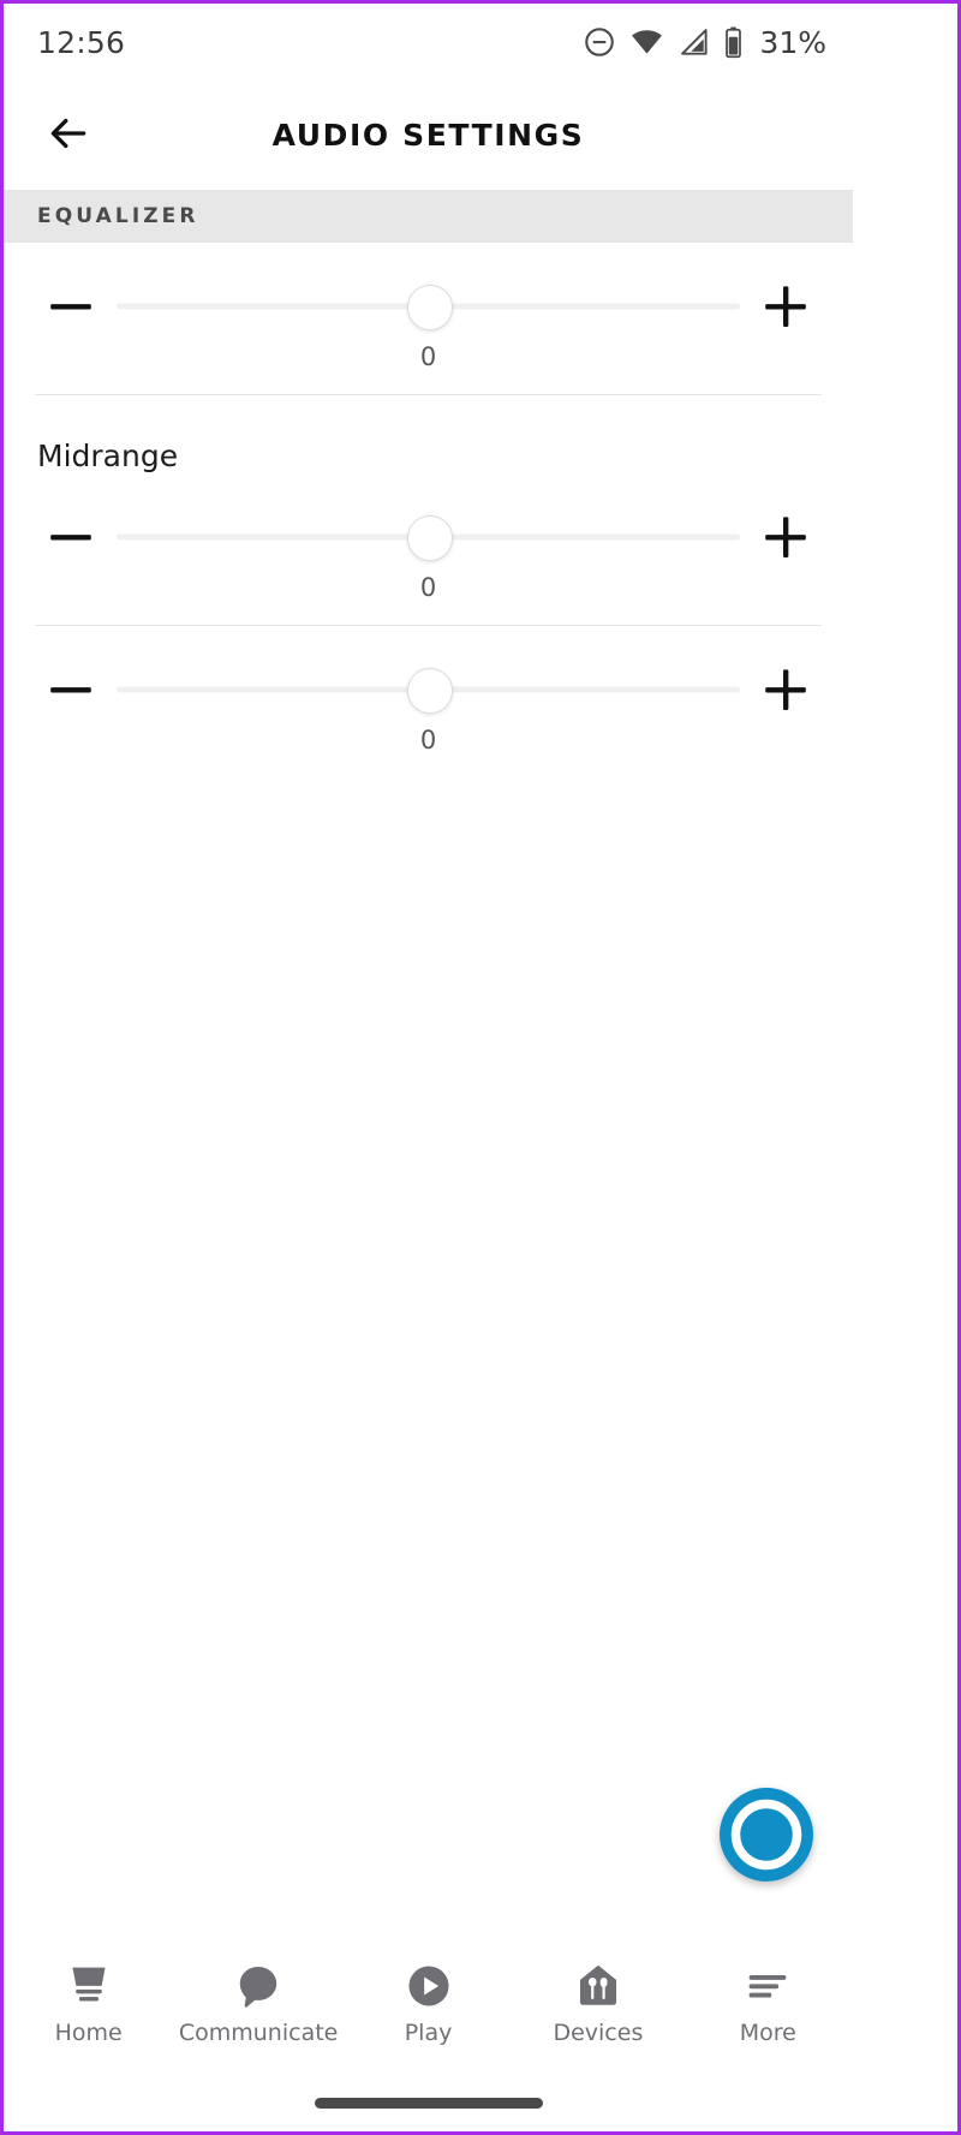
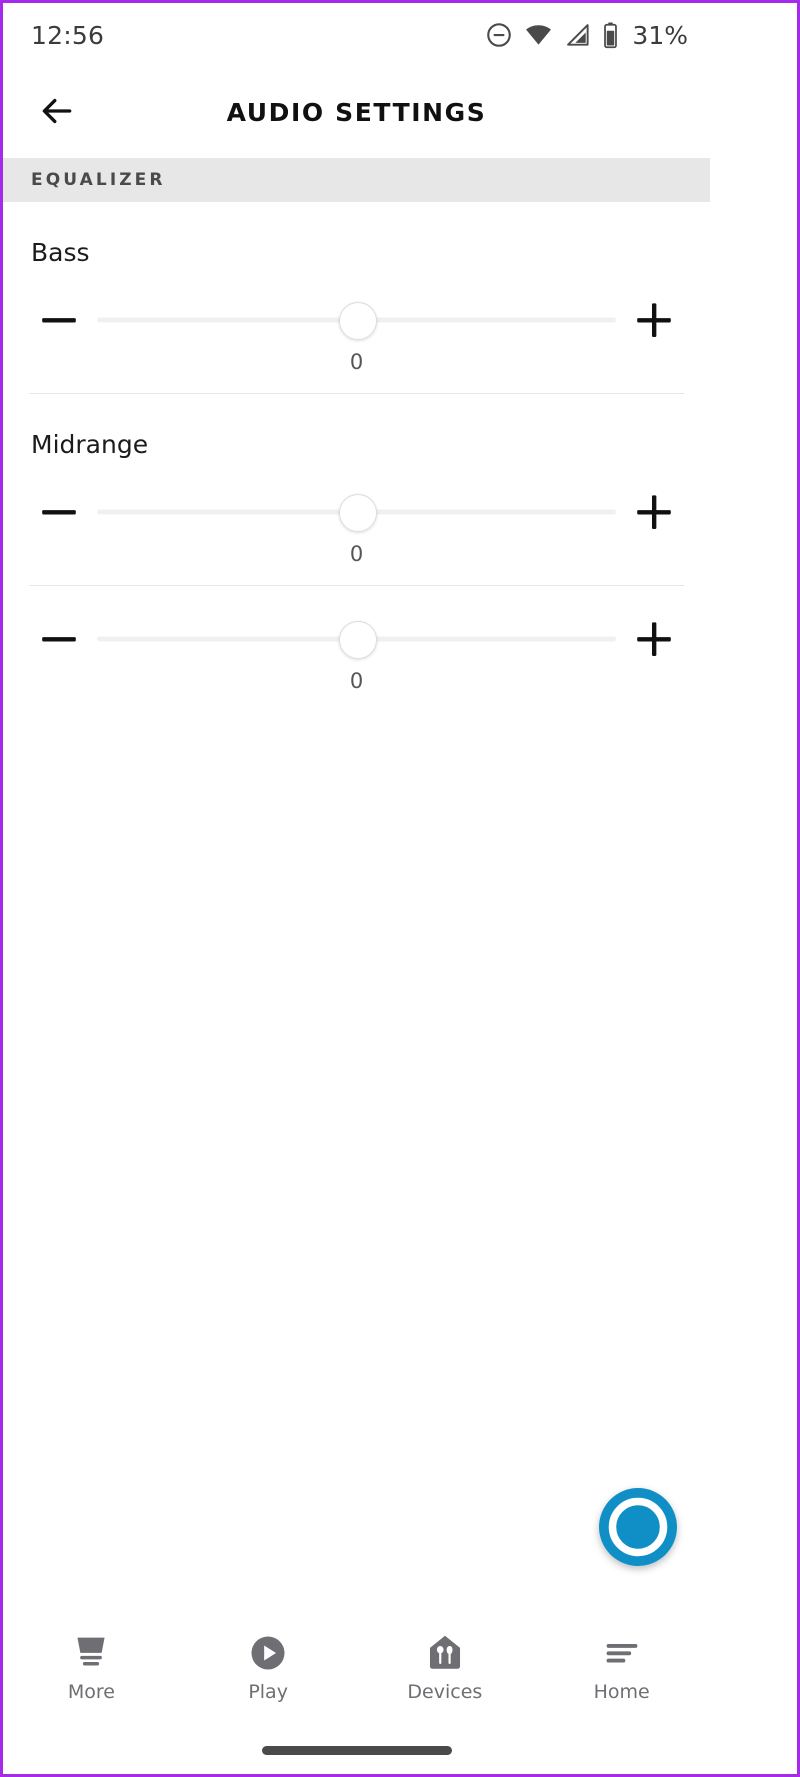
  12:56
  31%
  AUDIO SETTINGS
  EQUALIZER
+ Bass
  0
  Midrange
  0
  0
- Home
+ More
- Communicate
  Play
  Devices
- More
+ Home
